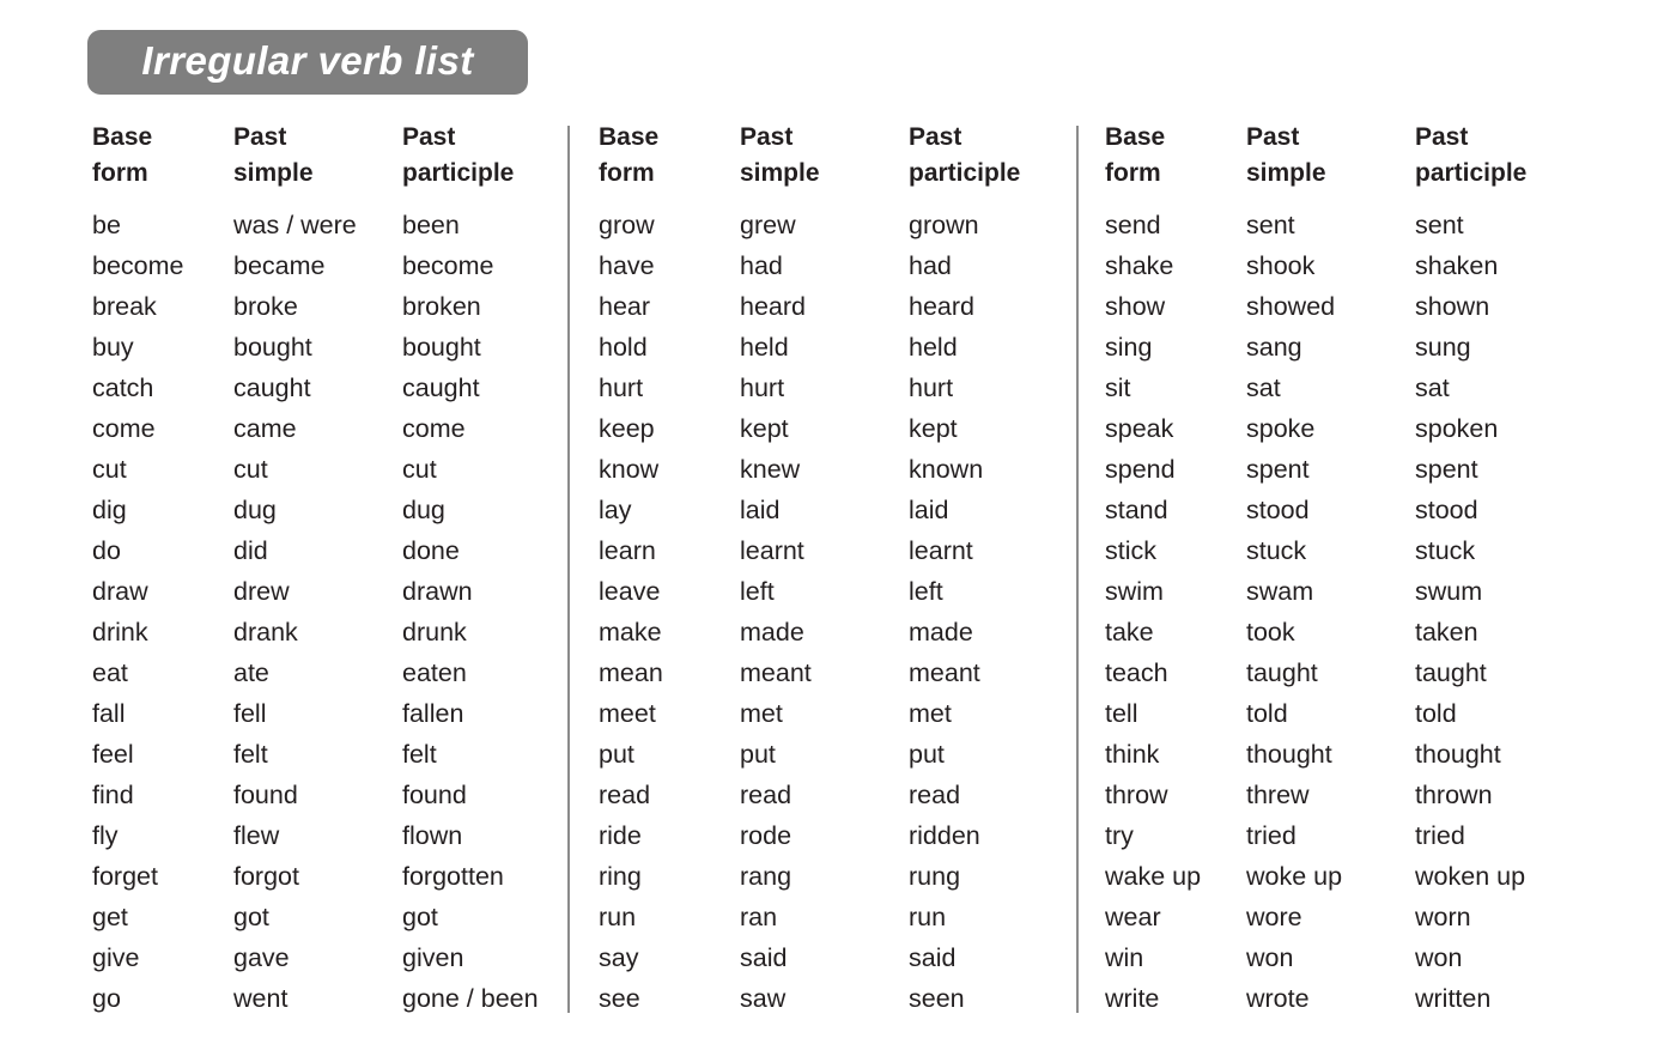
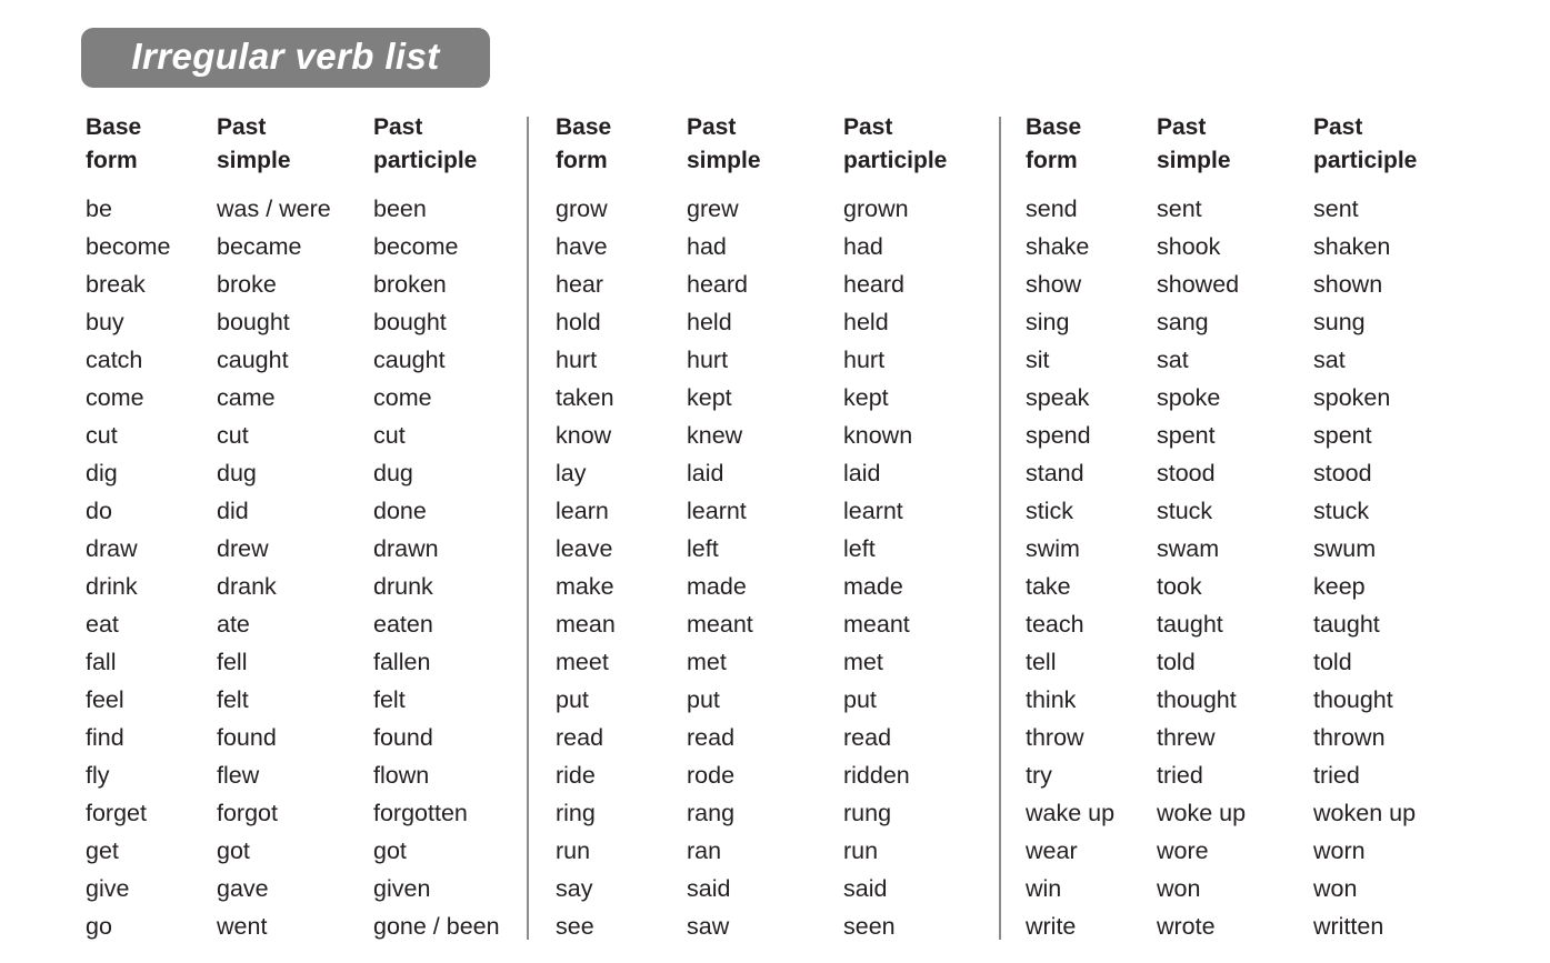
  Irregular verb list
  Base
  form
  Past
  simple
  Past
  participle
  be
  was / were
  been
  become
  became
  become
  break
  broke
  broken
  buy
  bought
  bought
  catch
  caught
  caught
  come
  came
  come
  cut
  cut
  cut
  dig
  dug
  dug
  do
  did
  done
  draw
  drew
  drawn
  drink
  drank
  drunk
  eat
  ate
  eaten
  fall
  fell
  fallen
  feel
  felt
  felt
  find
  found
  found
  fly
  flew
  flown
  forget
  forgot
  forgotten
  get
  got
  got
  give
  gave
  given
  go
  went
  gone / been
  Base
  form
  Past
  simple
  Past
  participle
  grow
  grew
  grown
  have
  had
  had
  hear
  heard
  heard
  hold
  held
  held
  hurt
  hurt
  hurt
- keep
+ taken
  kept
  kept
  know
  knew
  known
  lay
  laid
  laid
  learn
  learnt
  learnt
  leave
  left
  left
  make
  made
  made
  mean
  meant
  meant
  meet
  met
  met
  put
  put
  put
  read
  read
  read
  ride
  rode
  ridden
  ring
  rang
  rung
  run
  ran
  run
  say
  said
  said
  see
  saw
  seen
  Base
  form
  Past
  simple
  Past
  participle
  send
  sent
  sent
  shake
  shook
  shaken
  show
  showed
  shown
  sing
  sang
  sung
  sit
  sat
  sat
  speak
  spoke
  spoken
  spend
  spent
  spent
  stand
  stood
  stood
  stick
  stuck
  stuck
  swim
  swam
  swum
  take
  took
- taken
+ keep
  teach
  taught
  taught
  tell
  told
  told
  think
  thought
  thought
  throw
  threw
  thrown
  try
  tried
  tried
  wake up
  woke up
  woken up
  wear
  wore
  worn
  win
  won
  won
  write
  wrote
  written
